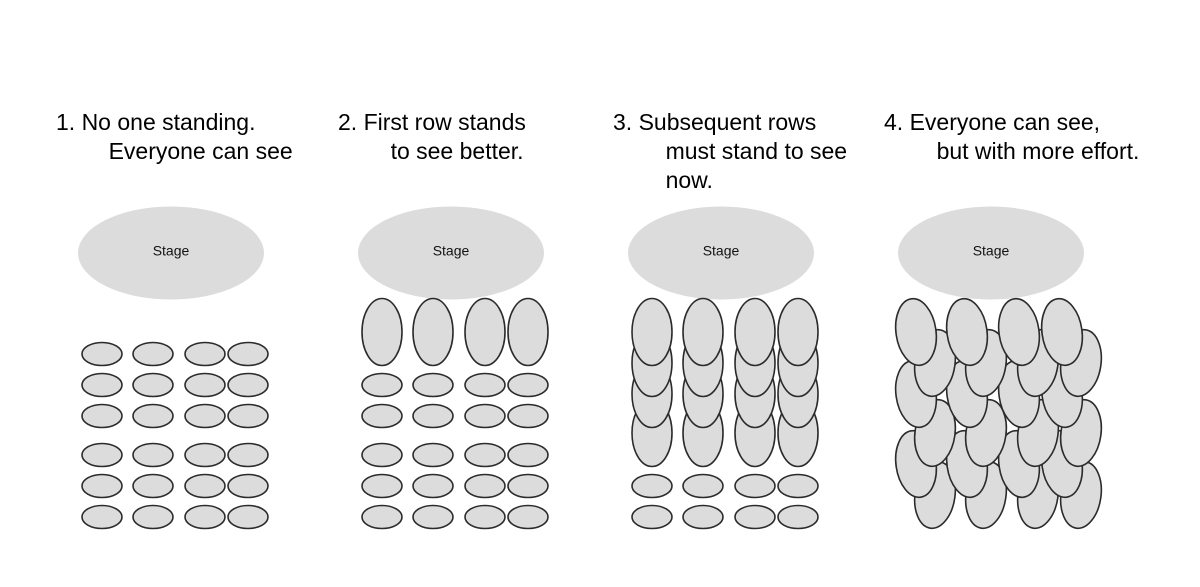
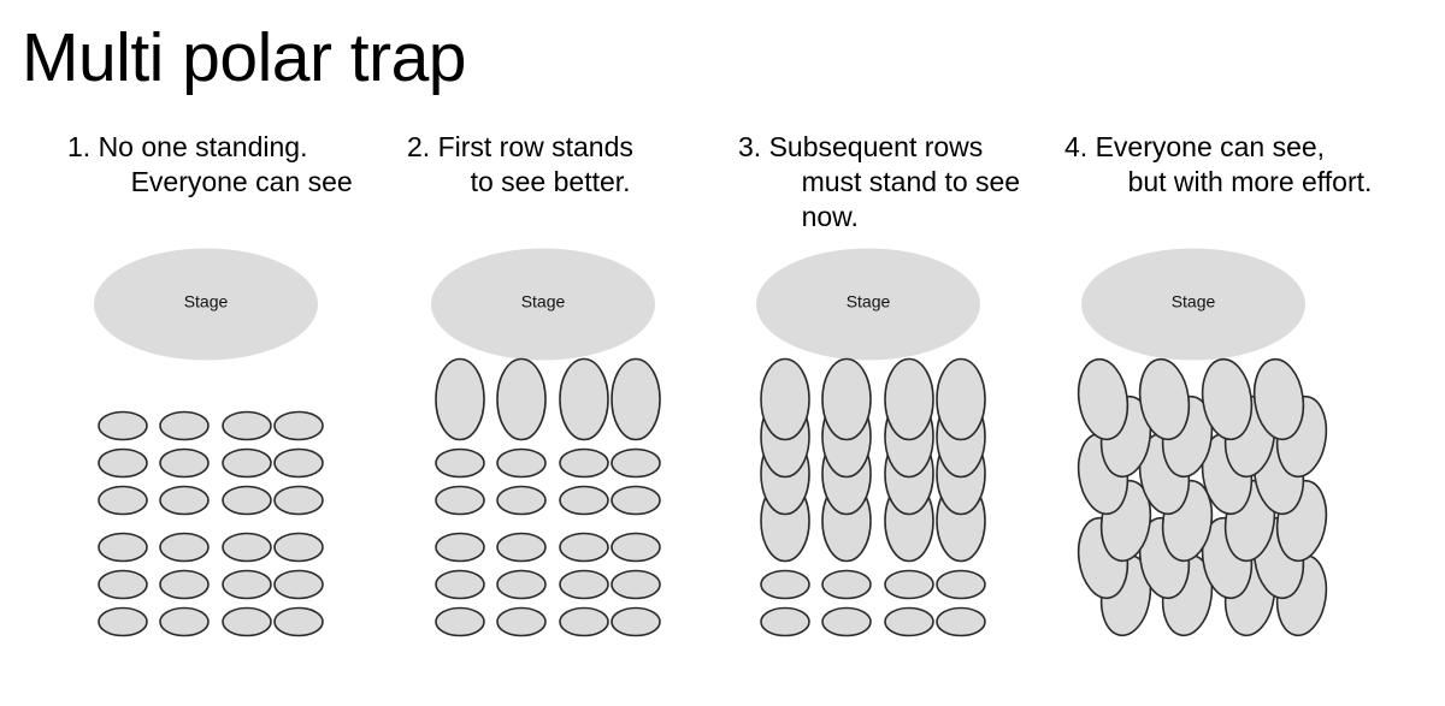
+ Multi polar trap
  1. No one standing.
  Everyone can see
  Stage
  2. First row stands
  to see better.
  Stage
  3. Subsequent rows
  must stand to see
  now.
  Stage
  4. Everyone can see,
  but with more effort.
  Stage
